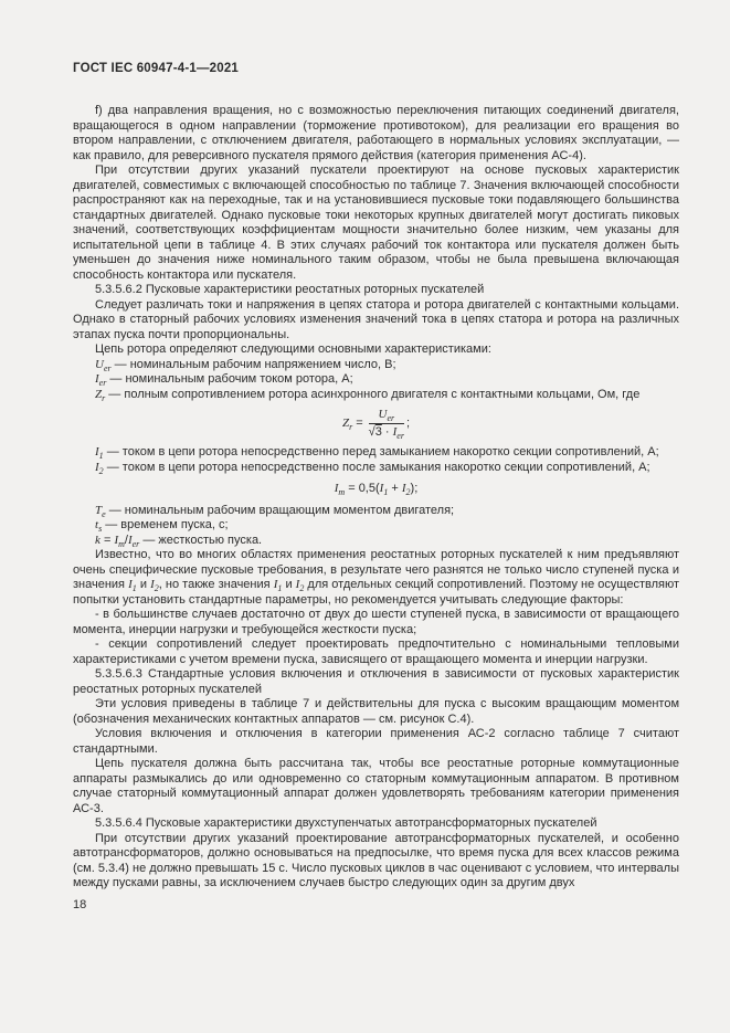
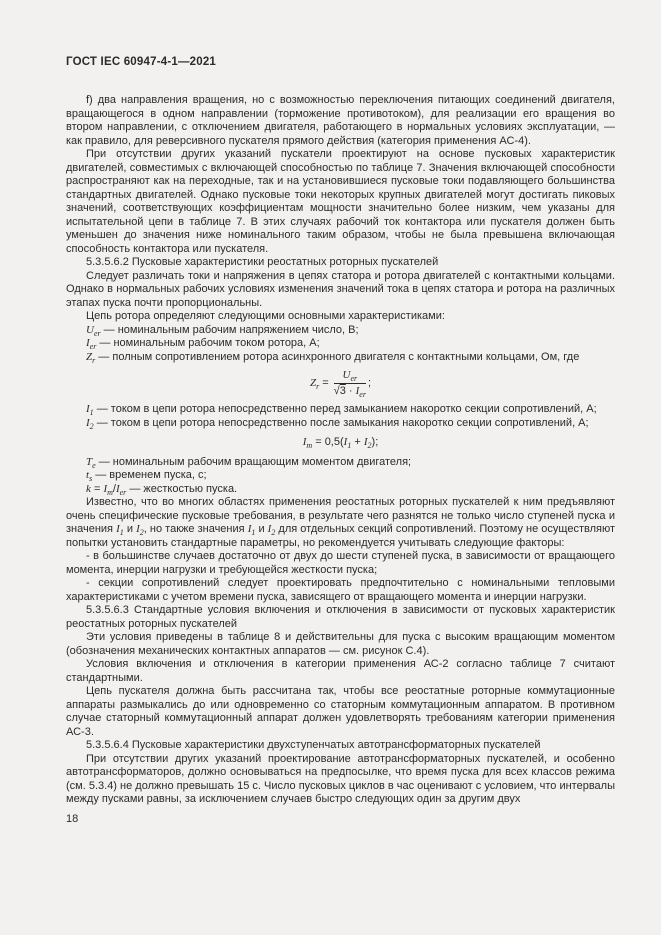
  ГОСТ IEC 60947-4-1—2021
  f) два направления вращения, но с возможностью переключения питающих соединений двигателя, вращающегося в одном направлении (торможение противотоком), для реализации его вращения во втором направлении, с отключением двигателя, работающего в нормальных условиях эксплуатации, — как правило, для реверсивного пускателя прямого действия (категория применения АС-4).
- При отсутствии других указаний пускатели проектируют на основе пусковых характеристик двигателей, совместимых с включающей способностью по таблице 7. Значения включающей способности распространяют как на переходные, так и на установившиеся пусковые токи подавляющего большинства стандартных двигателей. Однако пусковые токи некоторых крупных двигателей могут достигать пиковых значений, соответствующих коэффициентам мощности значительно более низким, чем указаны для испытательной цепи в таблице 4. В этих случаях рабочий ток контактора или пускателя должен быть уменьшен до значения ниже номинального таким образом, чтобы не была превышена включающая способность контактора или пускателя.
+ При отсутствии других указаний пускатели проектируют на основе пусковых характеристик двигателей, совместимых с включающей способностью по таблице 7. Значения включающей способности распространяют как на переходные, так и на установившиеся пусковые токи подавляющего большинства стандартных двигателей. Однако пусковые токи некоторых крупных двигателей могут достигать пиковых значений, соответствующих коэффициентам мощности значительно более низким, чем указаны для испытательной цепи в таблице 7. В этих случаях рабочий ток контактора или пускателя должен быть уменьшен до значения ниже номинального таким образом, чтобы не была превышена включающая способность контактора или пускателя.
  5.3.5.6.2 Пусковые характеристики реостатных роторных пускателей
- Следует различать токи и напряжения в цепях статора и ротора двигателей с контактными кольцами. Однако в статорный рабочих условиях изменения значений тока в цепях статора и ротора на различных этапах пуска почти пропорциональны.
+ Следует различать токи и напряжения в цепях статора и ротора двигателей с контактными кольцами. Однако в нормальных рабочих условиях изменения значений тока в цепях статора и ротора на различных этапах пуска почти пропорциональны.
  Цепь ротора определяют следующими основными характеристиками:
  Uer — номинальным рабочим напряжением число, В;
  Ier — номинальным рабочим током ротора, А;
  Zr — полным сопротивлением ротора асинхронного двигателя с контактными кольцами, Ом, где
  Zr =
  Uer
  √3 · Ier
  ;
  I1 — током в цепи ротора непосредственно перед замыканием накоротко секции сопротивлений, А;
  I2 — током в цепи ротора непосредственно после замыкания накоротко секции сопротивлений, А;
  Im = 0,5(I1 + I2);
  Te — номинальным рабочим вращающим моментом двигателя;
  ts — временем пуска, с;
  k = Im/Ier — жесткостью пуска.
  Известно, что во многих областях применения реостатных роторных пускателей к ним предъявляют очень специфические пусковые требования, в результате чего разнятся не только число ступеней пуска и значения I1 и I2, но также значения I1 и I2 для отдельных секций сопротивлений. Поэтому не осуществляют попытки установить стандартные параметры, но рекомендуется учитывать следующие факторы:
  - в большинстве случаев достаточно от двух до шести ступеней пуска, в зависимости от вращающего момента, инерции нагрузки и требующейся жесткости пуска;
  - секции сопротивлений следует проектировать предпочтительно с номинальными тепловыми характеристиками с учетом времени пуска, зависящего от вращающего момента и инерции нагрузки.
  5.3.5.6.3 Стандартные условия включения и отключения в зависимости от пусковых характеристик реостатных роторных пускателей
- Эти условия приведены в таблице 7 и действительны для пуска с высоким вращающим моментом (обозначения механических контактных аппаратов — см. рисунок С.4).
+ Эти условия приведены в таблице 8 и действительны для пуска с высоким вращающим моментом (обозначения механических контактных аппаратов — см. рисунок С.4).
  Условия включения и отключения в категории применения АС-2 согласно таблице 7 считают стандартными.
  Цепь пускателя должна быть рассчитана так, чтобы все реостатные роторные коммутационные аппараты размыкались до или одновременно со статорным коммутационным аппаратом. В противном случае статорный коммутационный аппарат должен удовлетворять требованиям категории применения АС-3.
  5.3.5.6.4 Пусковые характеристики двухступенчатых автотрансформаторных пускателей
  При отсутствии других указаний проектирование автотрансформаторных пускателей, и особенно автотрансформаторов, должно основываться на предпосылке, что время пуска для всех классов режима (см. 5.3.4) не должно превышать 15 с. Число пусковых циклов в час оценивают с условием, что интервалы между пусками равны, за исключением случаев быстро следующих один за другим двух
  18
